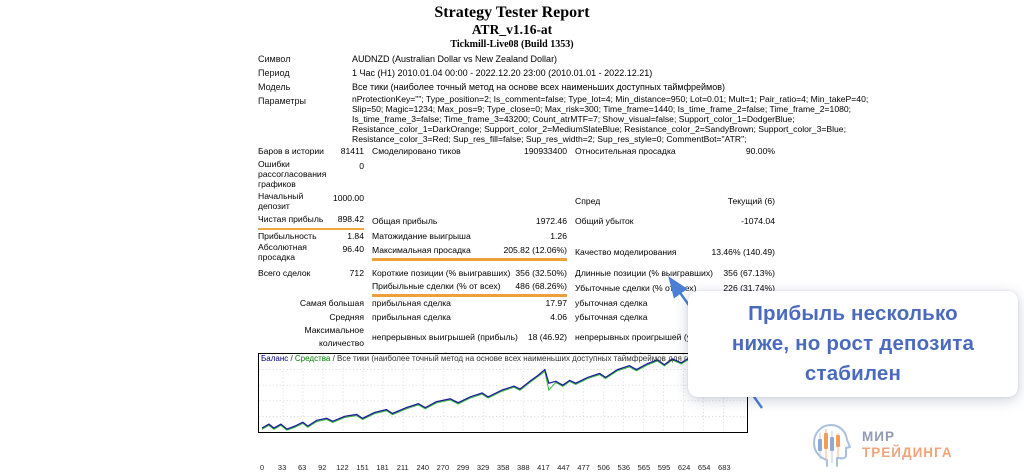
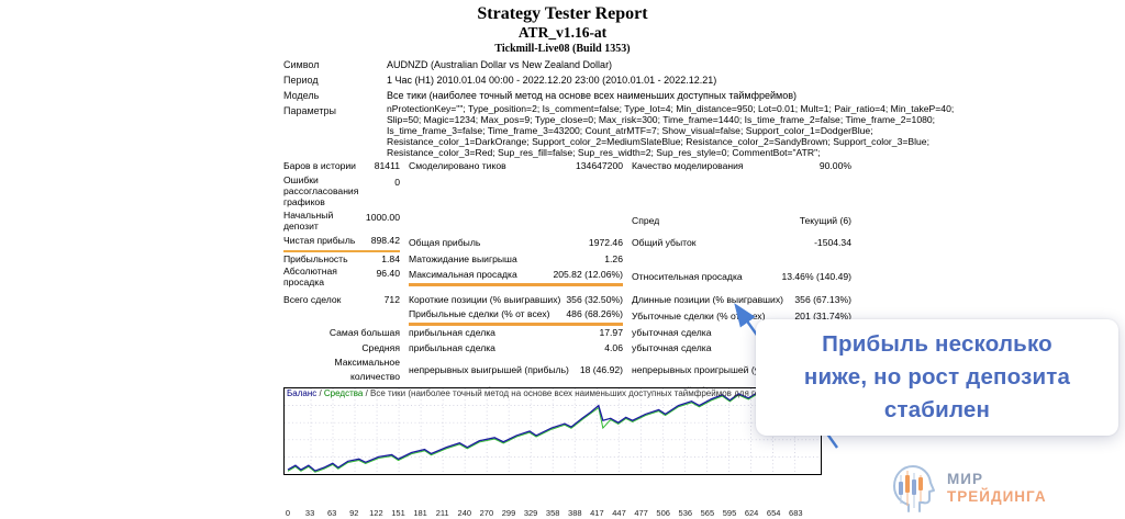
  Strategy Tester Report
  ATR_v1.16-at
  Tickmill-Live08 (Build 1353)
  Символ
  AUDNZD (Australian Dollar vs New Zealand Dollar)
  Период
  1 Час (H1) 2010.01.04 00:00 - 2022.12.20 23:00 (2010.01.01 - 2022.12.21)
  Модель
  Все тики (наиболее точный метод на основе всех наименьших доступных таймфреймов)
  Параметры
  nProtectionKey=""; Type_position=2; Is_comment=false; Type_lot=4; Min_distance=950; Lot=0.01; Mult=1; Pair_ratio=4; Min_takeP=40;
  Slip=50; Magic=1234; Max_pos=9; Type_close=0; Max_risk=300; Time_frame=1440; Is_time_frame_2=false; Time_frame_2=1080;
  Is_time_frame_3=false; Time_frame_3=43200; Count_atrMTF=7; Show_visual=false; Support_color_1=DodgerBlue;
  Resistance_color_1=DarkOrange; Support_color_2=MediumSlateBlue; Resistance_color_2=SandyBrown; Support_color_3=Blue;
  Resistance_color_3=Red; Sup_res_fill=false; Sup_res_width=2; Sup_res_style=0; CommentBot="ATR";
  Баров в истории
  81411
  Смоделировано тиков
- 190933400
+ 134647200
- Относительная просадка
+ Качество моделирования
  90.00%
  Ошибки
  рассогласования
  графиков
  0
  Начальный
  депозит
  1000.00
  Спред
  Текущий (6)
  Чистая прибыль
  898.42
  Общая прибыль
  1972.46
  Общий убыток
- -1074.04
+ -1504.34
  Прибыльность
  1.84
  Матожидание выигрыша
  1.26
  Абсолютная
  просадка
  96.40
  Максимальная просадка
  205.82 (12.06%)
- Качество моделирования
+ Относительная просадка
  13.46% (140.49)
  Всего сделок
  712
  Короткие позиции (% выигравших)
  356 (32.50%)
  Длинные позиции (% выигравших)
  356 (67.13%)
  Прибыльные сделки (% от всех)
  486 (68.26%)
  Убыточные сделки (% от всех)
- 226 (31.74%)
+ 201 (31.74%)
  Самая большая
  прибыльная сделка
  17.97
  убыточная сделка
  Средняя
  прибыльная сделка
  4.06
  убыточная сделка
  Максимальное количество
  непрерывных выигрышей (прибыль)
  18 (46.92)
  непрерывных проигрышей (
  Баланс / Средства / Все тики (наиболее точный метод на основе всех наименьших доступных таймфреймов для г
  0
  33
  63
  92
  122
  151
  181
  211
  240
  270
  299
  329
  358
  388
  417
  447
  477
  506
  536
  565
  595
  624
  654
  683
  Прибыль несколько
  ниже, но рост депозита
  стабилен
  МИР
  ТРЕЙДИНГА
